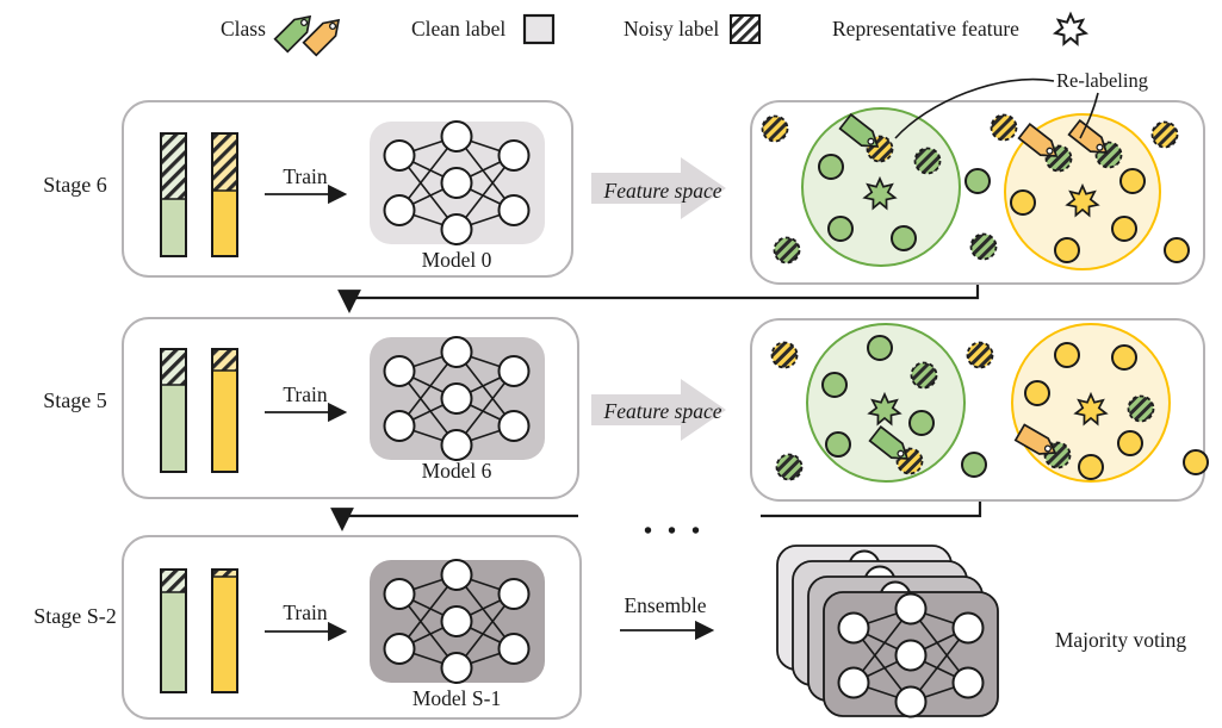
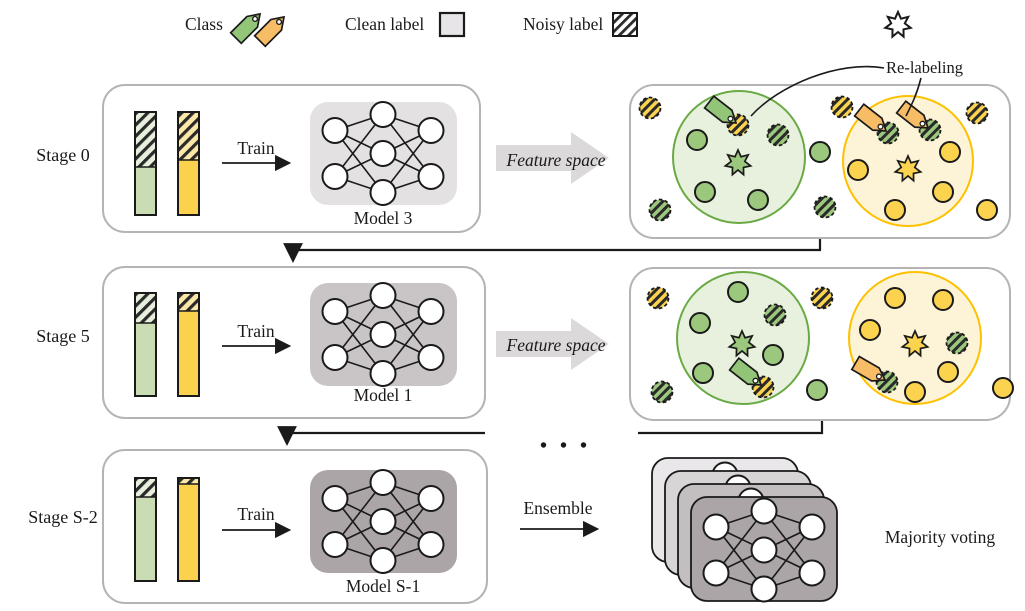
  Class
  Clean label
  Noisy label
- Representative feature
  •••
- Stage 6
+ Stage 0
  Train
- Model 0
+ Model 3
  Feature space
  Stage 5
  Train
- Model 6
+ Model 1
  Feature space
  Stage S-2
  Train
  Model S-1
  Ensemble
  Majority voting
  Re-labeling
